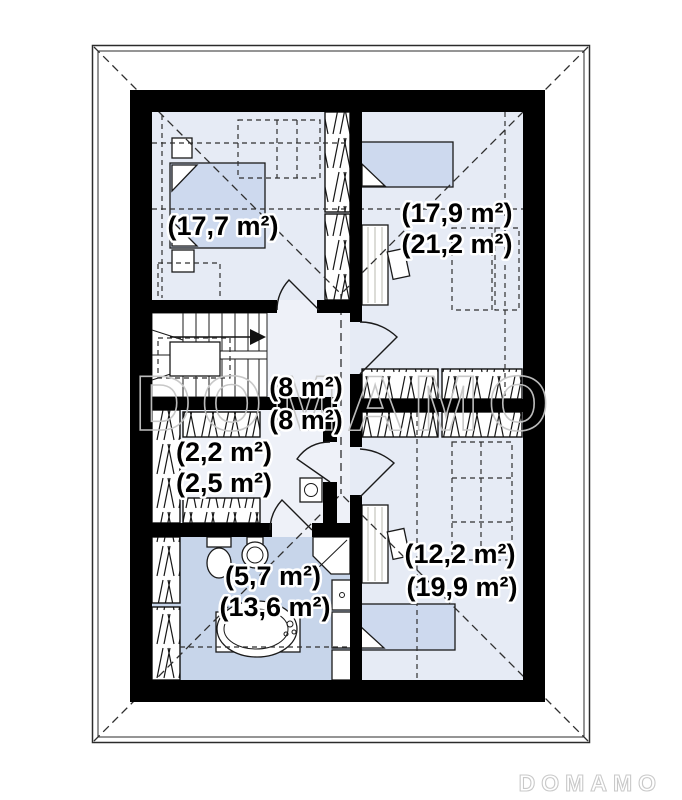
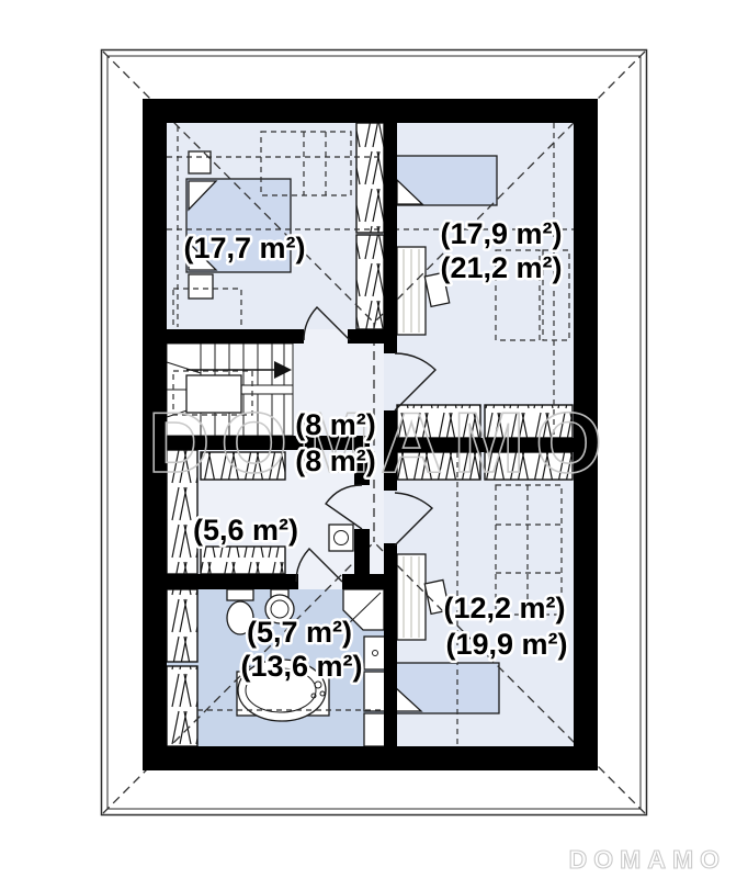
  DOMAMO
  (17,7 m²)
  (17,9 m²)
  (21,2 m²)
  (8 m²)
  (8 m²)
- (2,2 m²)
- (2,5 m²)
+ (5,6 m²)
  (5,7 m²)
  (13,6 m²)
  (12,2 m²)
  (19,9 m²)
  DOMAMO
